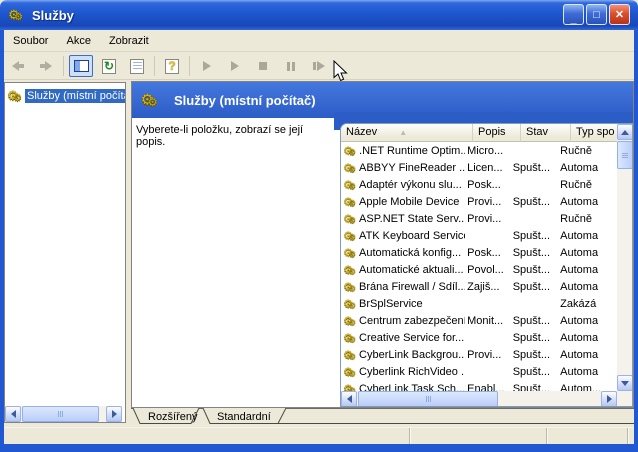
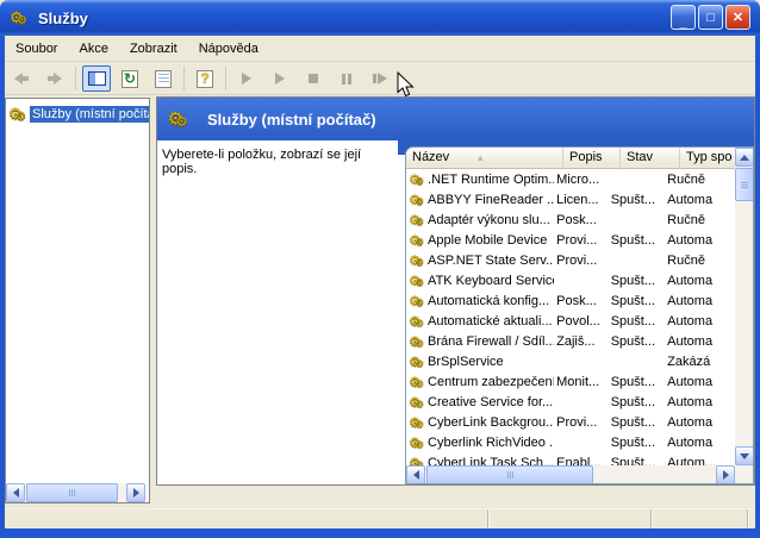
  ⚙
  ⚙
  Služby
  _
  □
  ✕
  Soubor
  Akce
  Zobrazit
+ Nápověda
  ↻
  ?
  ⚙
  ⚙
  Služby (místní počít
  ⚙
  ⚙
  Služby (místní počítač)
  Vyberete-li položku, zobrazí se její popis.
  Název ▲
  Popis
  Stav
  Typ spo
  ⚙
  ⚙
  .NET Runtime Optim..
  Micro...
  Ručně
  ⚙
  ⚙
  ABBYY FineReader ..
  Licen...
  Spušt...
  Automa
  ⚙
  ⚙
  Adaptér výkonu slu...
  Posk...
  Ručně
  ⚙
  ⚙
  Apple Mobile Device
  Provi...
  Spušt...
  Automa
  ⚙
  ⚙
  ASP.NET State Serv..
  Provi...
  Ručně
  ⚙
  ⚙
  ATK Keyboard Servic
  Spušt...
  Automa
  ⚙
  ⚙
  Automatická konfig...
  Posk...
  Spušt...
  Automa
  ⚙
  ⚙
  Automatické aktuali...
  Povol...
  Spušt...
  Automa
  ⚙
  ⚙
  Brána Firewall / Sdíl...
  Zajiš...
  Spušt...
  Automa
  ⚙
  ⚙
  BrSplService
  Zakázá
  ⚙
  ⚙
  Centrum zabezpečen
  Monit...
  Spušt...
  Automa
  ⚙
  ⚙
  Creative Service for...
  Spušt...
  Automa
  ⚙
  ⚙
  CyberLink Backgrou..
  Provi...
  Spušt...
  Automa
  ⚙
  ⚙
  Cyberlink RichVideo .
  Spušt...
  Automa
  ⚙
  CyberLink Task Sch...
  Enabl...
  Spušt...
  Autom...
- Rozšířený
- Standardní
